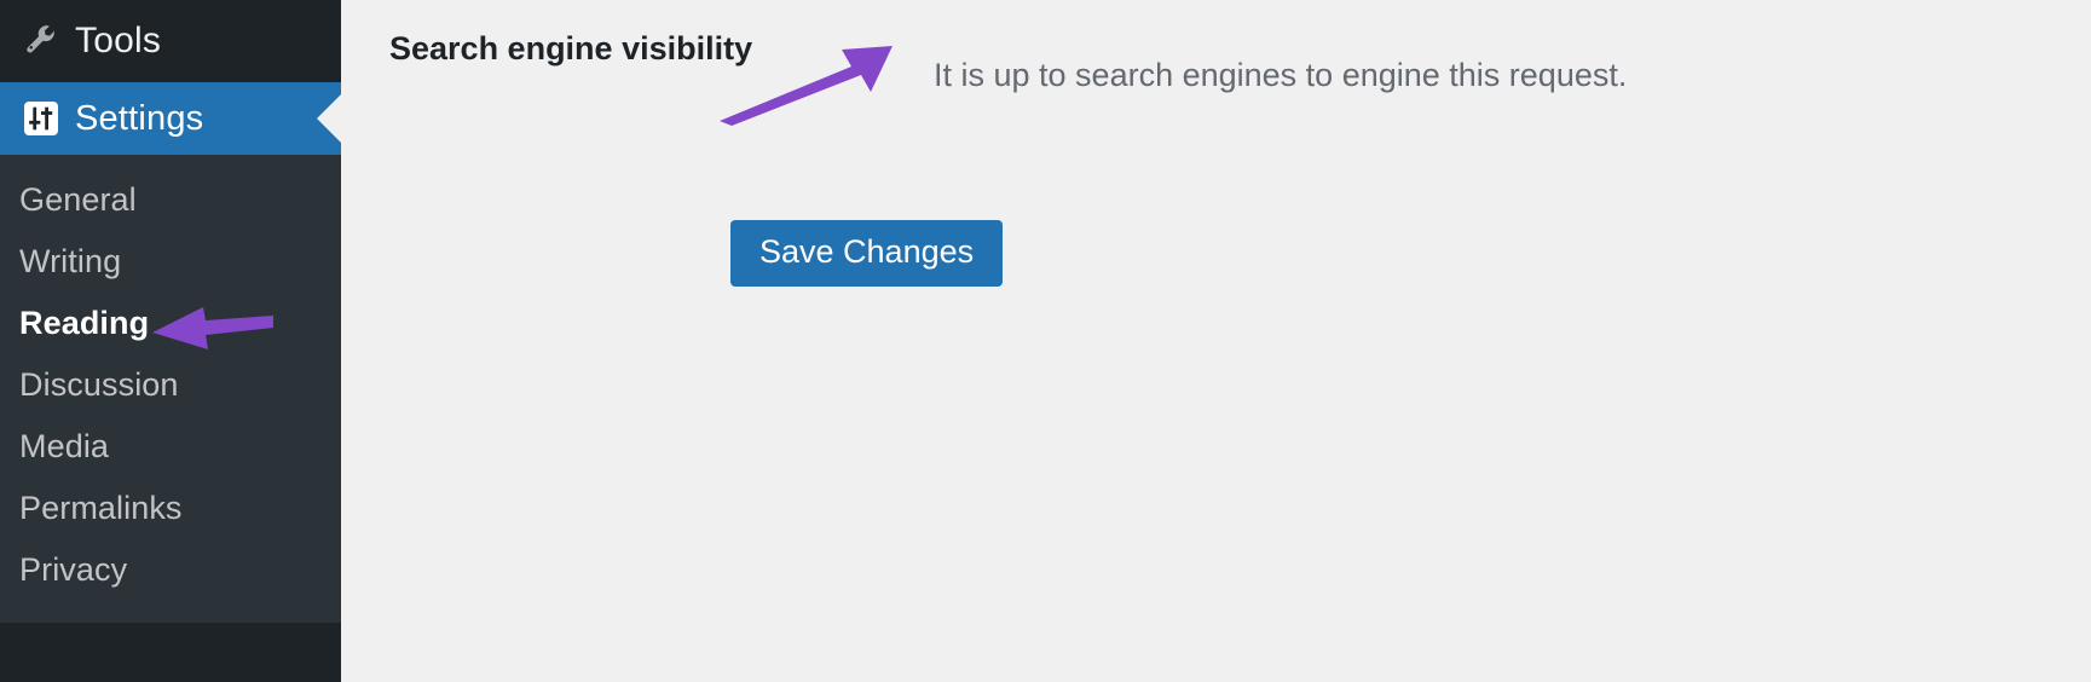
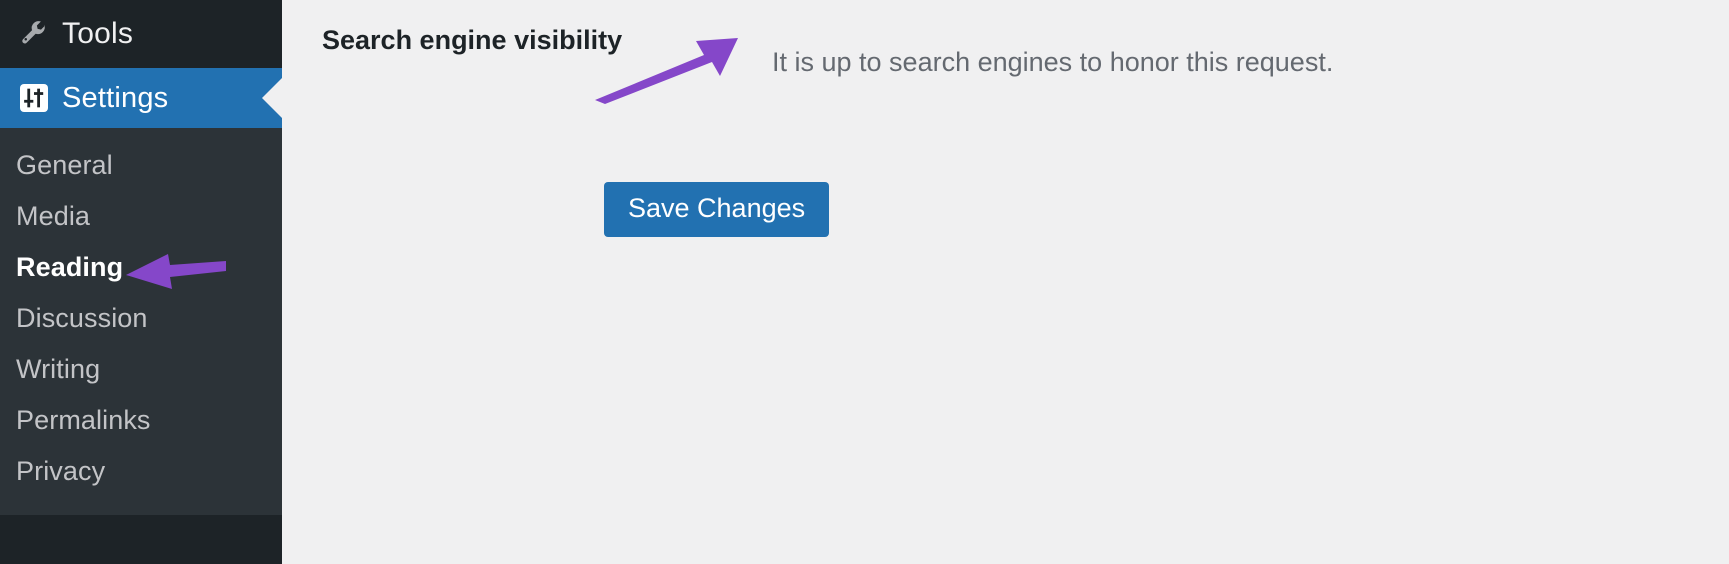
  Tools
  Settings
  General
- Writing
+ Media
  Reading
  Discussion
- Media
+ Writing
  Permalinks
  Privacy
  Search engine visibility
- It is up to search engines to engine this request.
+ It is up to search engines to honor this request.
  Save Changes
